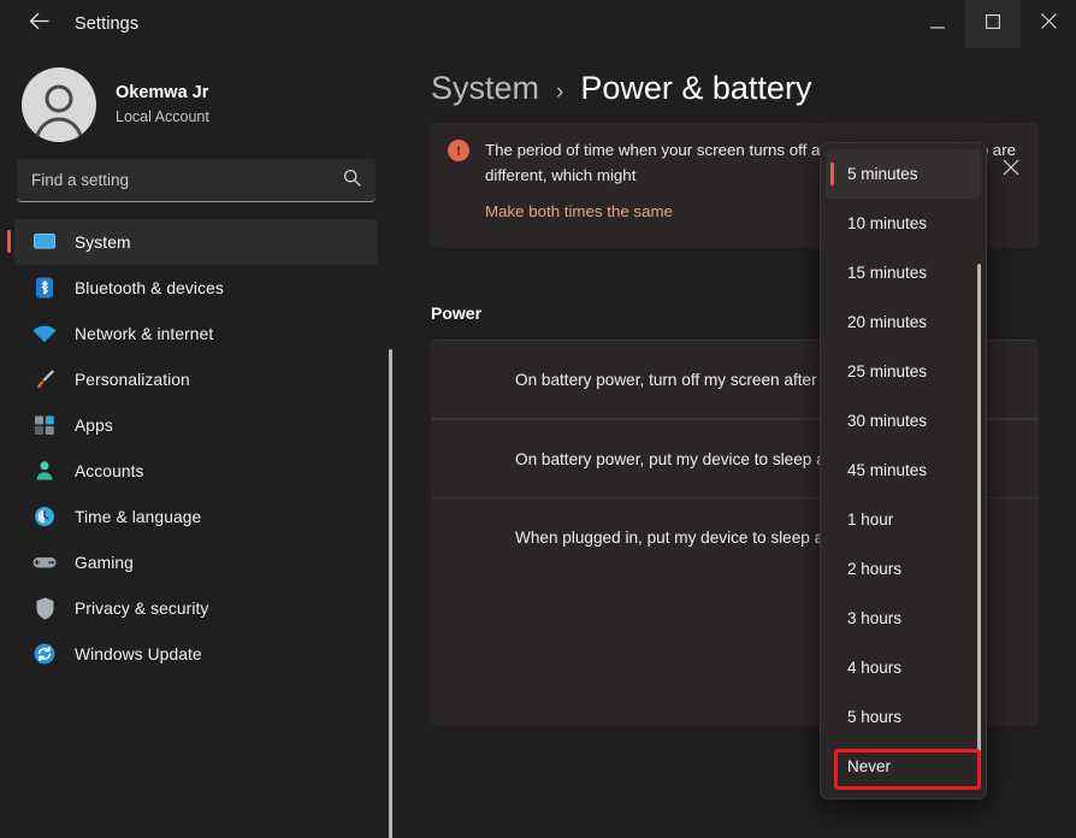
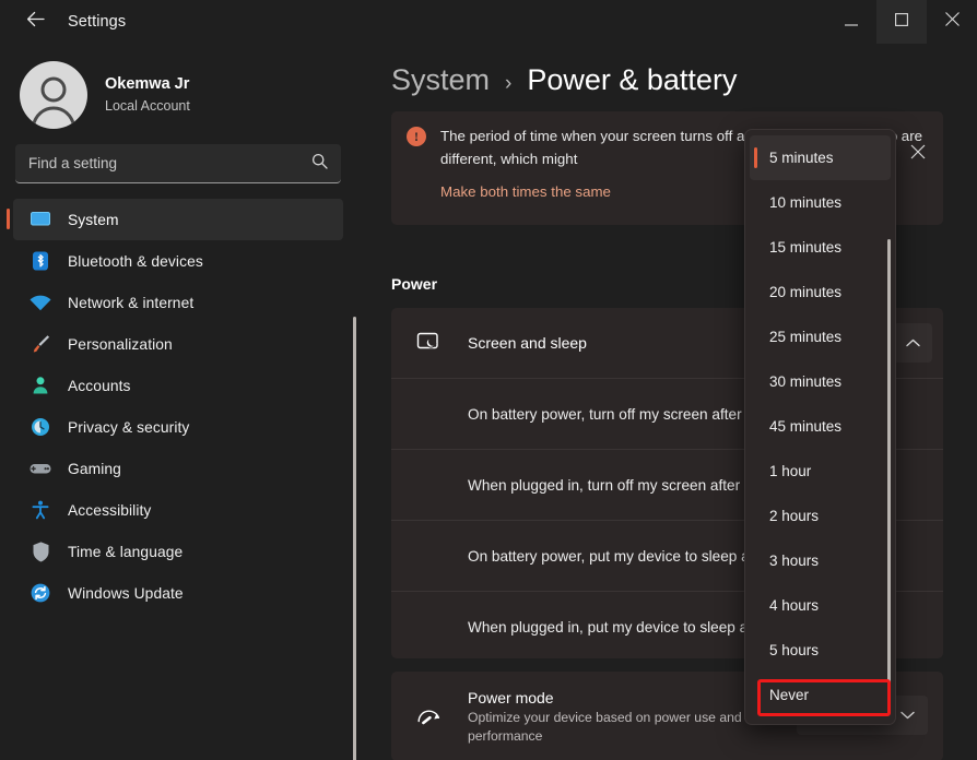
  Settings
  Okemwa Jr
  Local Account
  Find a setting
  System
  Bluetooth & devices
  Network & internet
  Personalization
- Apps
  Accounts
- Time & language
+ Privacy & security
  Gaming
+ Accessibility
- Privacy & security
+ Time & language
  Windows Update
  System
  ›
  Power & battery
  !
  The period of time when your screen turns off a are different, which might
  Make both times the same
  Power
+ Screen and sleep
  On battery power, turn off my screen after
+ When plugged in, turn off my screen after
  On battery power, put my device to sleep
  When plugged in, put my device to sleep
+ Power mode
+ Optimize your device based on power use and performance
  5 minutes
  10 minutes
  15 minutes
  20 minutes
  25 minutes
  30 minutes
  45 minutes
  1 hour
  2 hours
  3 hours
  4 hours
  5 hours
  Never
